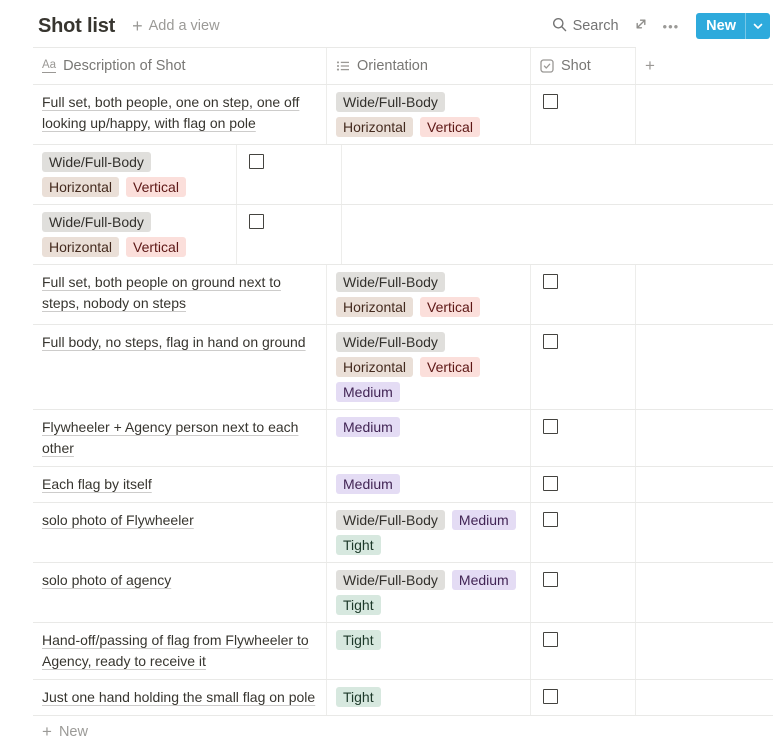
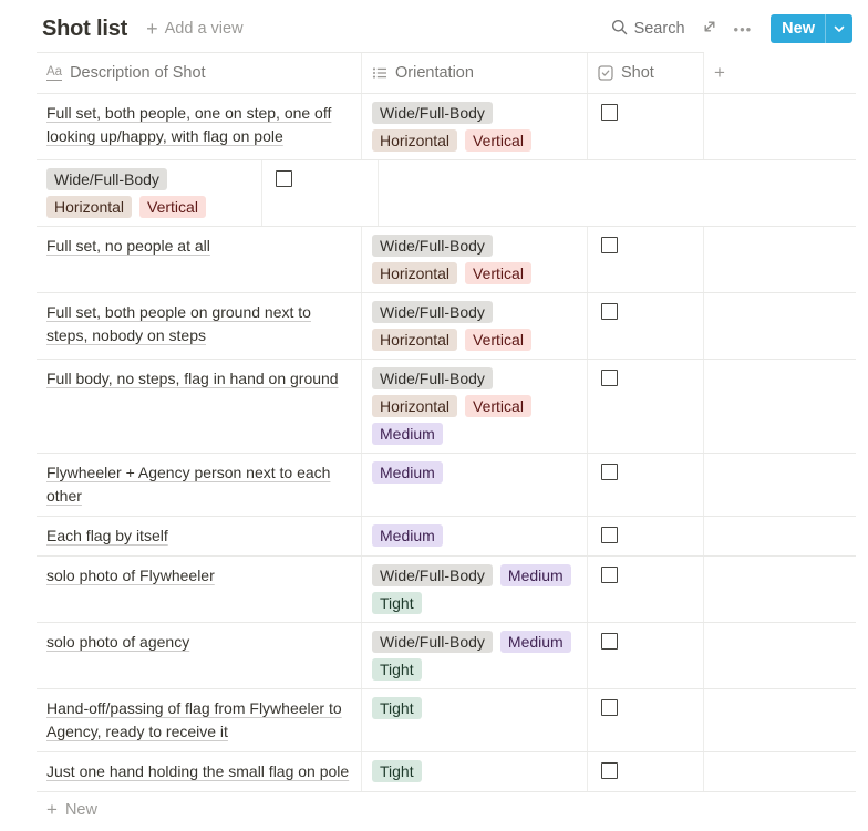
  Shot list
  +
  Add a view
  Search
  •••
  New
  Aa
  Description of Shot
  Orientation
  Shot
  +
  Full set, both people, one on step, one off looking up/happy, with flag on pole
  Wide/Full-Body
  Horizontal
  Vertical
  Wide/Full-Body
  Horizontal
  Vertical
+ Full set, no people at all
  Wide/Full-Body
  Horizontal
  Vertical
  Full set, both people on ground next to steps, nobody on steps
  Wide/Full-Body
  Horizontal
  Vertical
  Full body, no steps, flag in hand on ground
  Wide/Full-Body
  Horizontal
  Vertical
  Medium
  Flywheeler + Agency person next to each other
  Medium
  Each flag by itself
  Medium
  solo photo of Flywheeler
  Wide/Full-Body
  Medium
  Tight
  solo photo of agency
  Wide/Full-Body
  Medium
  Tight
  Hand-off/passing of flag from Flywheeler to Agency, ready to receive it
  Tight
  Just one hand holding the small flag on pole
  Tight
  +
  New
